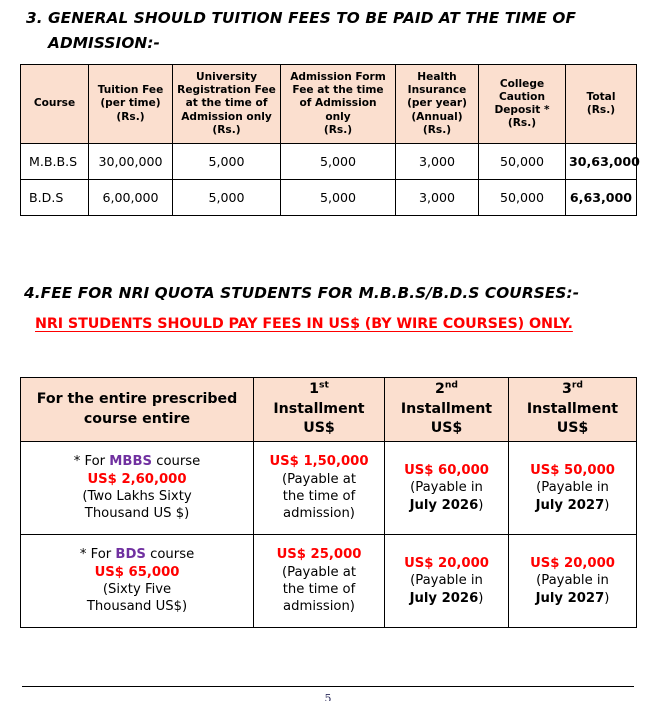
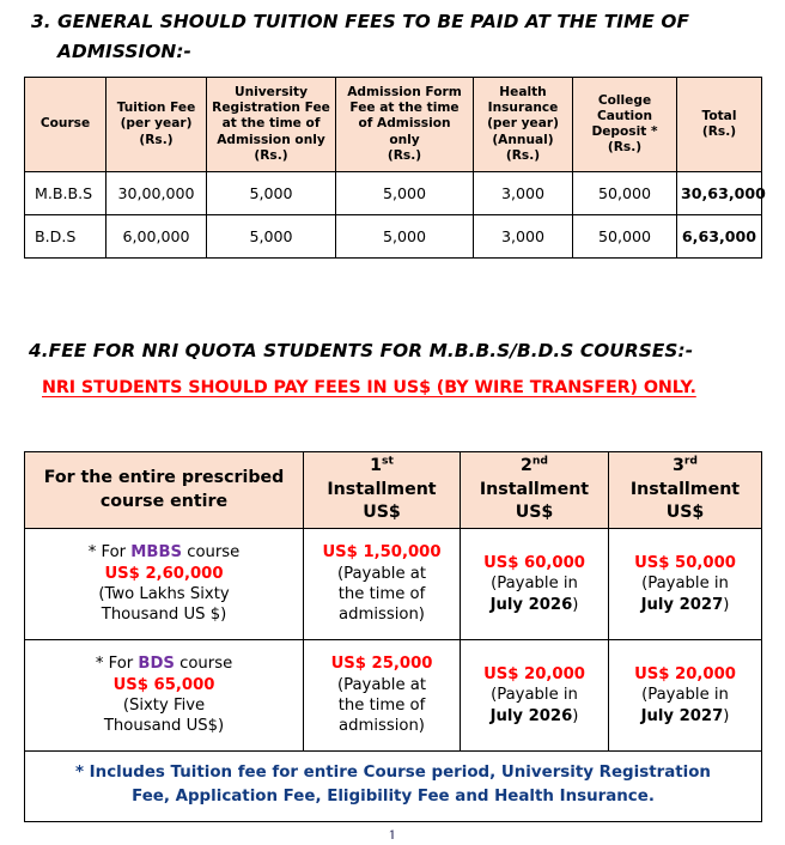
  3.
  GENERAL SHOULD TUITION FEES TO BE PAID AT THE TIME OF ADMISSION:-
- Course	Tuition Fee (per time) (Rs.)	University Registration Fee at the time of Admission only (Rs.)	Admission Form Fee at the time of Admission only (Rs.)	Health Insurance (per year) (Annual) (Rs.)	College Caution Deposit * (Rs.)	Total (Rs.)
+ Course	Tuition Fee (per year) (Rs.)	University Registration Fee at the time of Admission only (Rs.)	Admission Form Fee at the time of Admission only (Rs.)	Health Insurance (per year) (Annual) (Rs.)	College Caution Deposit * (Rs.)	Total (Rs.)
  M.B.B.S	30,00,000	5,000	5,000	3,000	50,000	30,63,000
  B.D.S	6,00,000	5,000	5,000	3,000	50,000	6,63,000
  4.FEE FOR NRI QUOTA STUDENTS FOR M.B.B.S/B.D.S COURSES:-
- NRI STUDENTS SHOULD PAY FEES IN US$ (BY WIRE COURSES) ONLY.
+ NRI STUDENTS SHOULD PAY FEES IN US$ (BY WIRE TRANSFER) ONLY.
  For the entire prescribed course entire	1st Installment US$	2nd Installment US$	3rd Installment US$
  * For MBBS course US$ 2,60,000 (Two Lakhs Sixty Thousand US $)	US$ 1,50,000 (Payable at the time of admission)	US$ 60,000 (Payable in July 2026)	US$ 50,000 (Payable in July 2027)
  * For BDS course US$ 65,000 (Sixty Five Thousand US$)	US$ 25,000 (Payable at the time of admission)	US$ 20,000 (Payable in July 2026)	US$ 20,000 (Payable in July 2027)
+ * Includes Tuition fee for entire Course period, University Registration Fee, Application Fee, Eligibility Fee and Health Insurance.
- 5
+ 1
